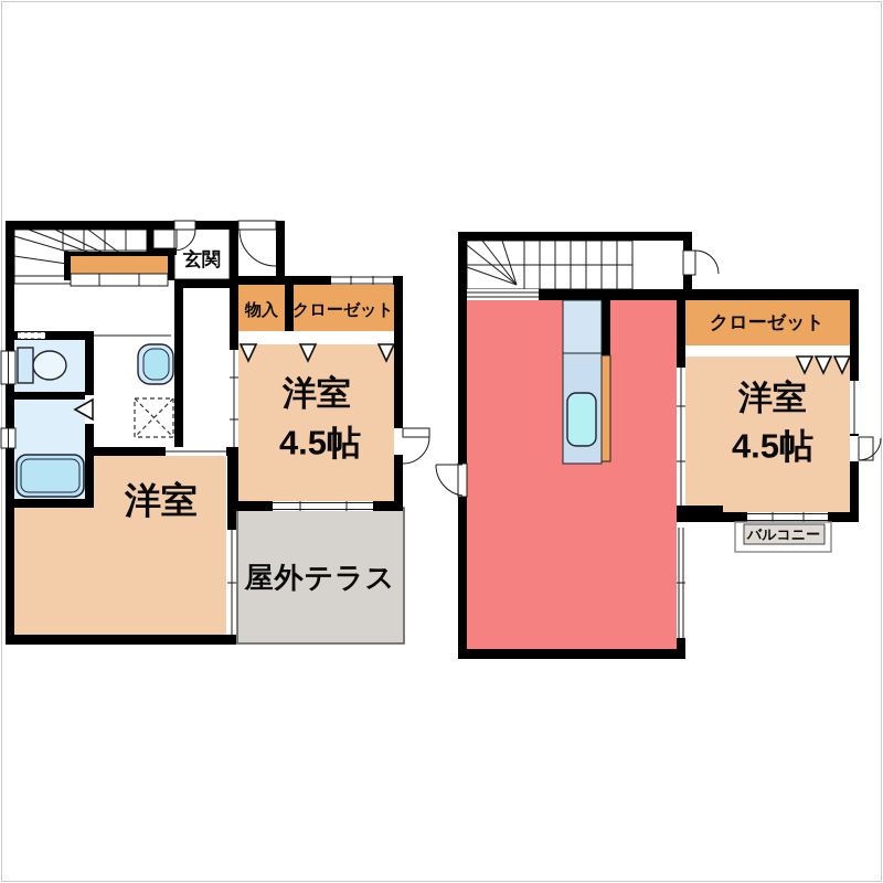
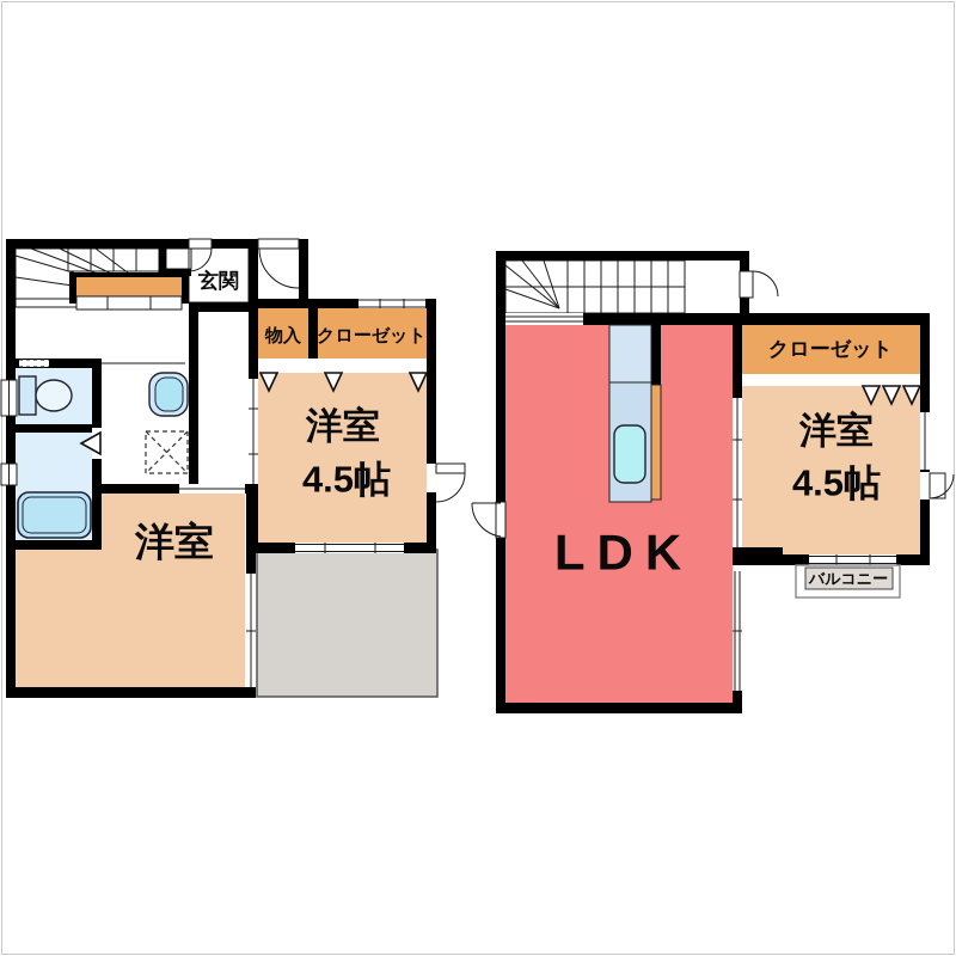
  玄関
  物入
  クローゼット
  洋室
  4.5帖
  洋室
- 屋外テラス
  バルコニー
+ LDK
  クローゼット
  洋室
  4.5帖
